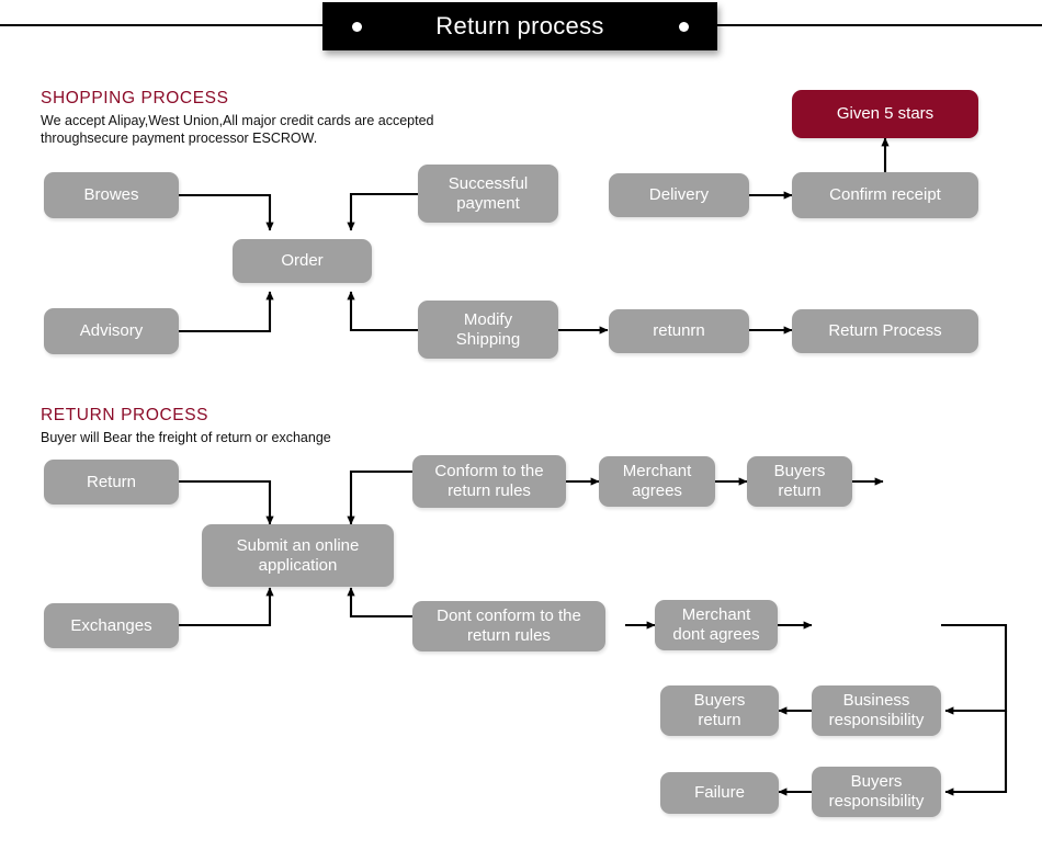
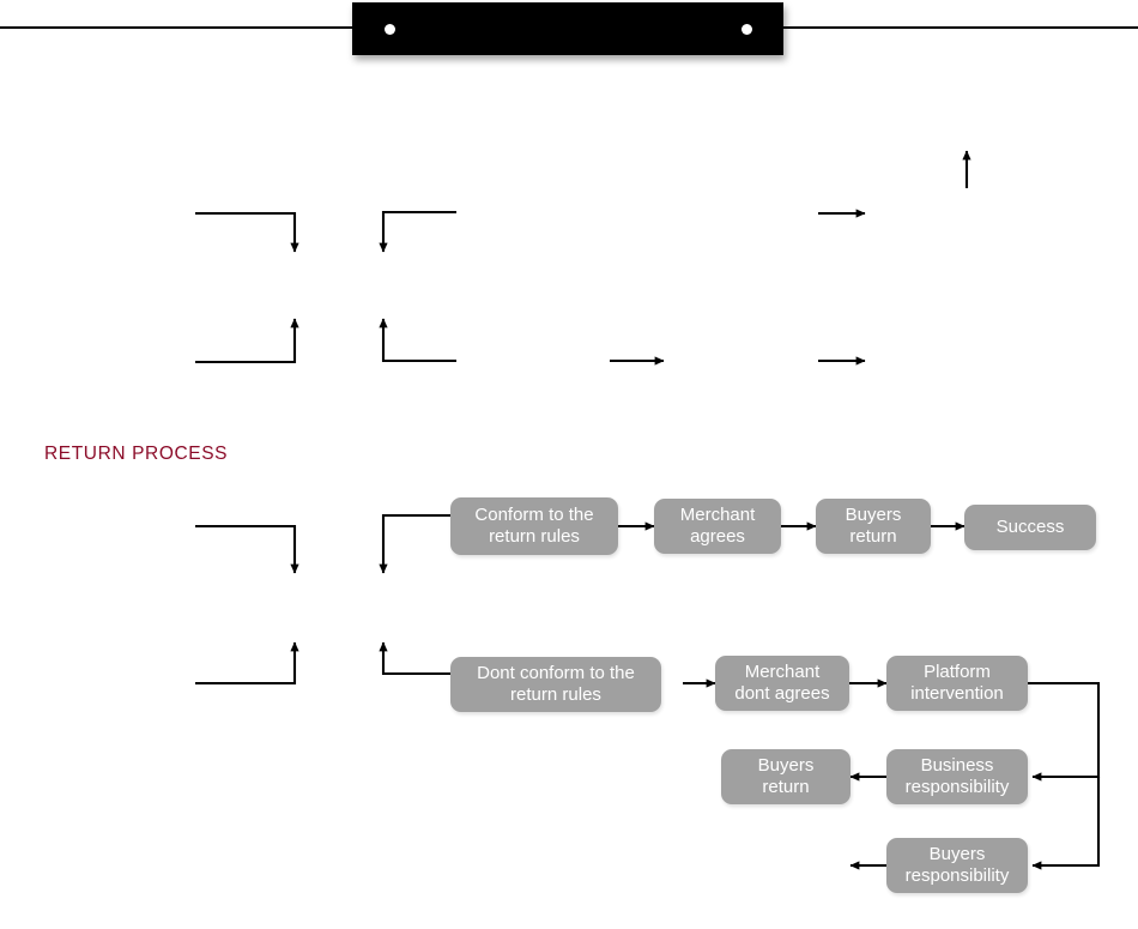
- Return process
- SHOPPING PROCESS
- We accept Alipay,West Union,All major credit cards are accepted
- throughsecure payment processor ESCROW.
  RETURN PROCESS
- Buyer will Bear the freight of return or exchange
- Browes
- Order
- Advisory
- Successful
- payment
- Modify
- Shipping
- Delivery
- retunrn
- Confirm receipt
- Return Process
- Given 5 stars
- Return
- Submit an online
- application
- Exchanges
  Conform to the
  return rules
  Dont conform to the
  return rules
  Merchant
  agrees
  Buyers
  return
+ Success
  Merchant
  dont agrees
+ Platform
+ intervention
  Business
  responsibility
  Buyers
  return
  Buyers
  responsibility
- Failure
